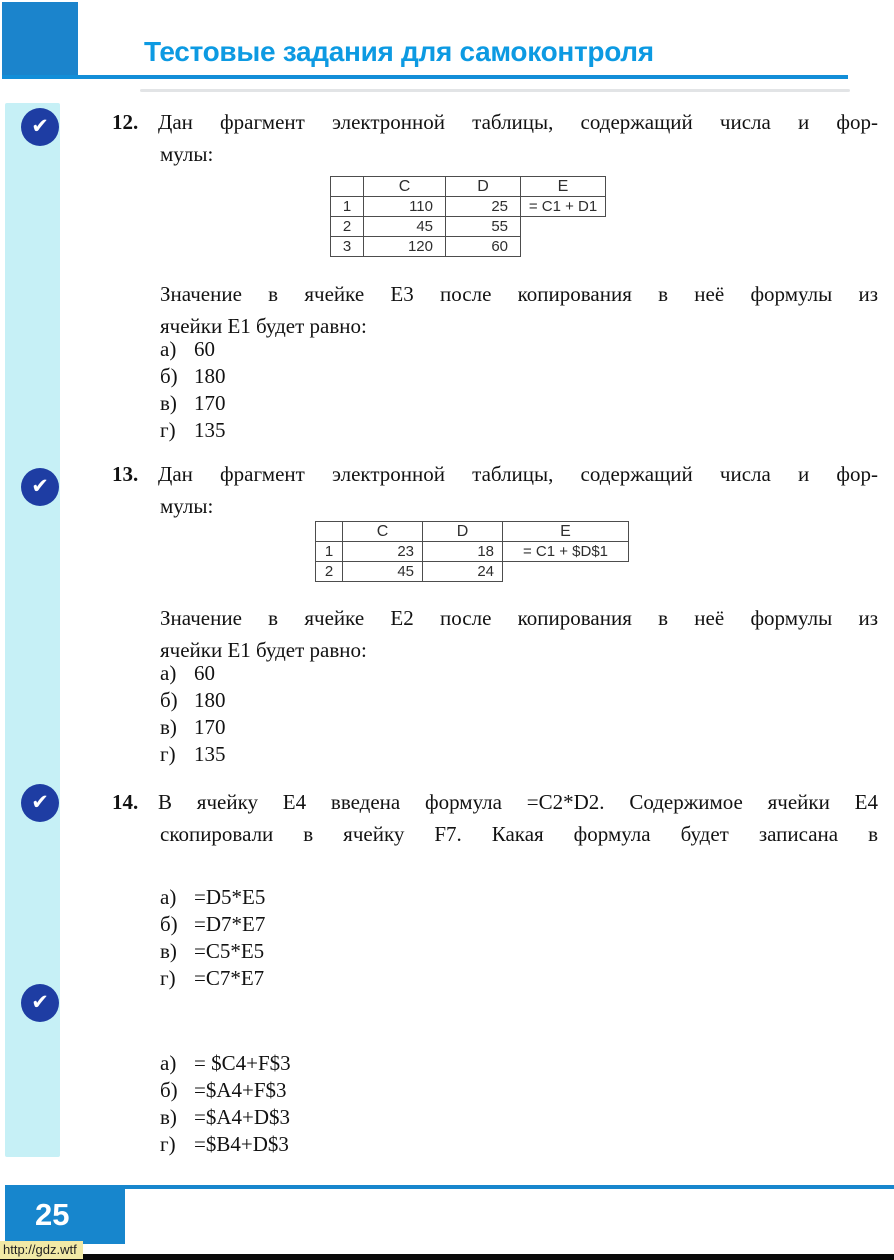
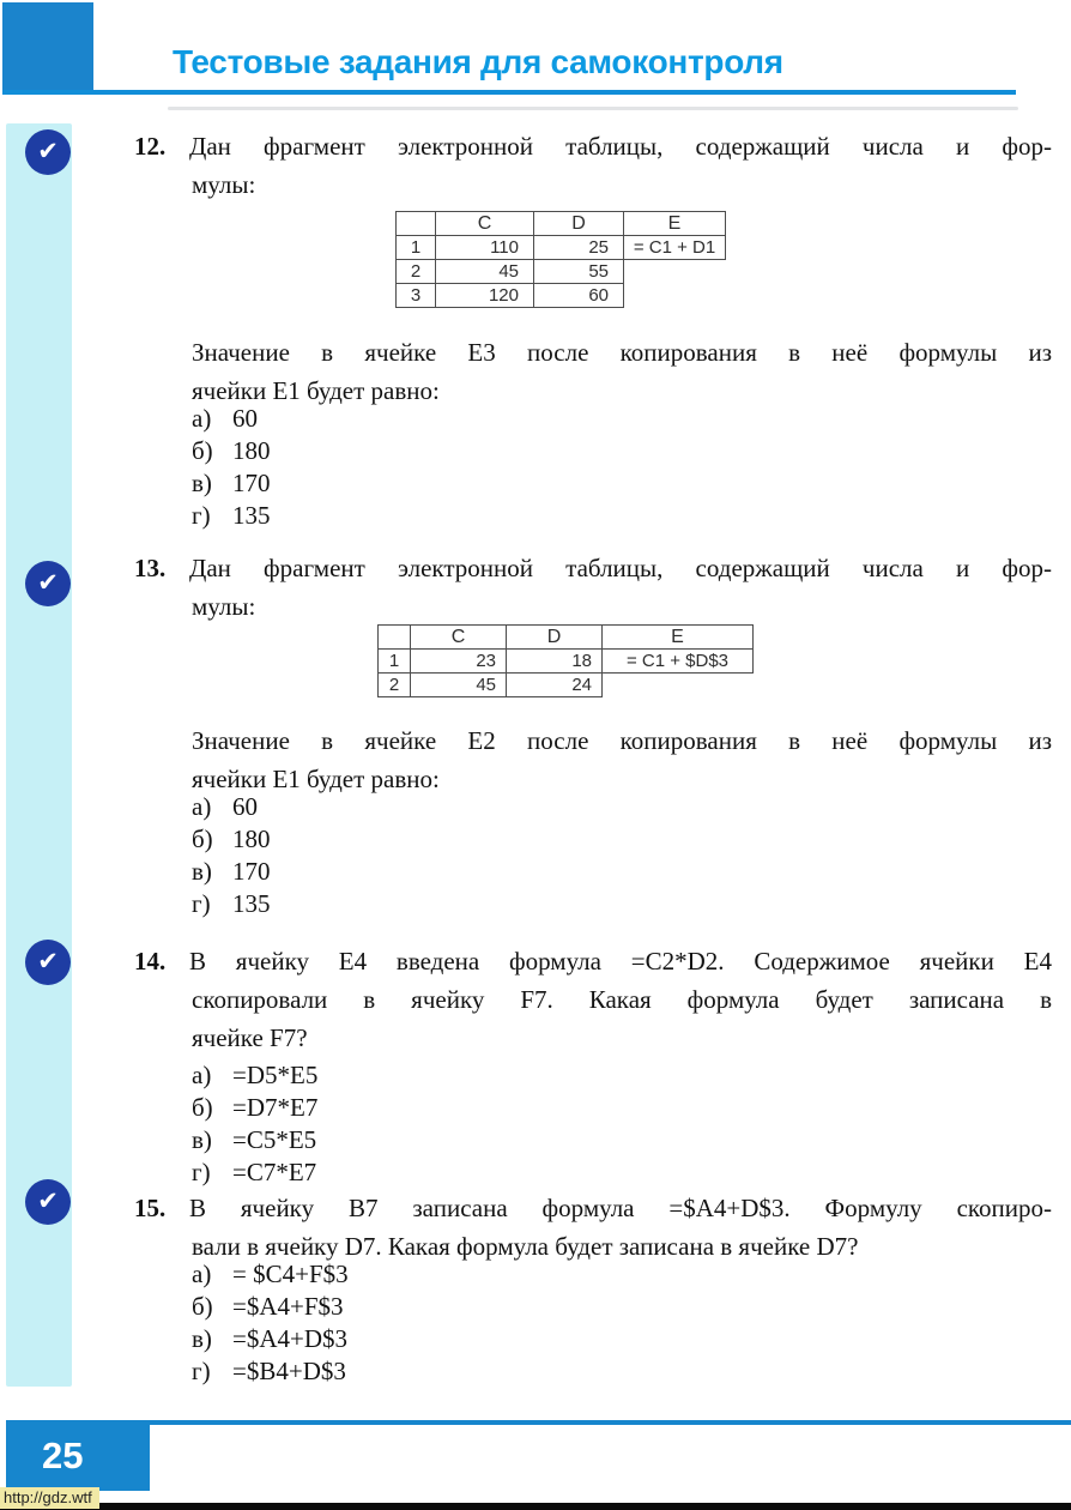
  Тестовые задания для самоконтроля
  ✔
  ✔
  ✔
  ✔
  12. Дан фрагмент электронной таблицы, содержащий числа и фор-
  мулы:
  	C	D	E
  1	110	25	= C1 + D1
  2	45	55
  3	120	60
  Значение в ячейке Е3 после копирования в неё формулы из
  ячейки Е1 будет равно:
  а) 60
  б) 180
  в) 170
  г) 135
  13. Дан фрагмент электронной таблицы, содержащий числа и фор-
  мулы:
  	C	D	E
- 1	23	18	= C1 + $D$1
+ 1	23	18	= C1 + $D$3
  2	45	24
  Значение в ячейке Е2 после копирования в неё формулы из
  ячейки Е1 будет равно:
  а) 60
  б) 180
  в) 170
  г) 135
  14. В ячейку Е4 введена формула =C2*D2. Содержимое ячейки Е4
  скопировали в ячейку F7. Какая формула будет записана в
+ ячейке F7?
  а) =D5*E5
  б) =D7*E7
  в) =C5*E5
  г) =C7*E7
+ 15. В ячейку B7 записана формула =$A4+D$3. Формулу скопиро-
+ вали в ячейку D7. Какая формула будет записана в ячейке D7?
  а) = $C4+F$3
  б) =$A4+F$3
  в) =$A4+D$3
  г) =$B4+D$3
  25
  http://gdz.wtf
